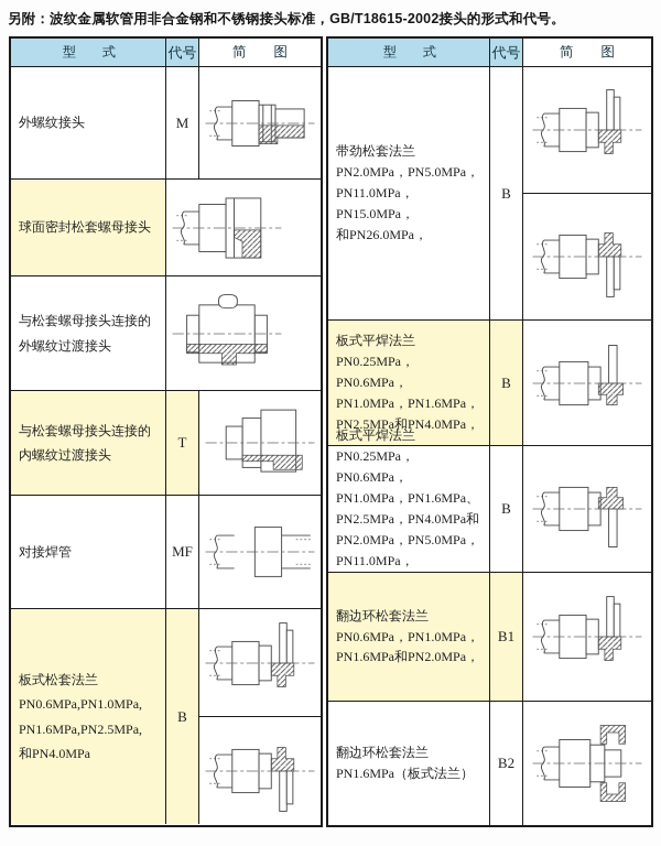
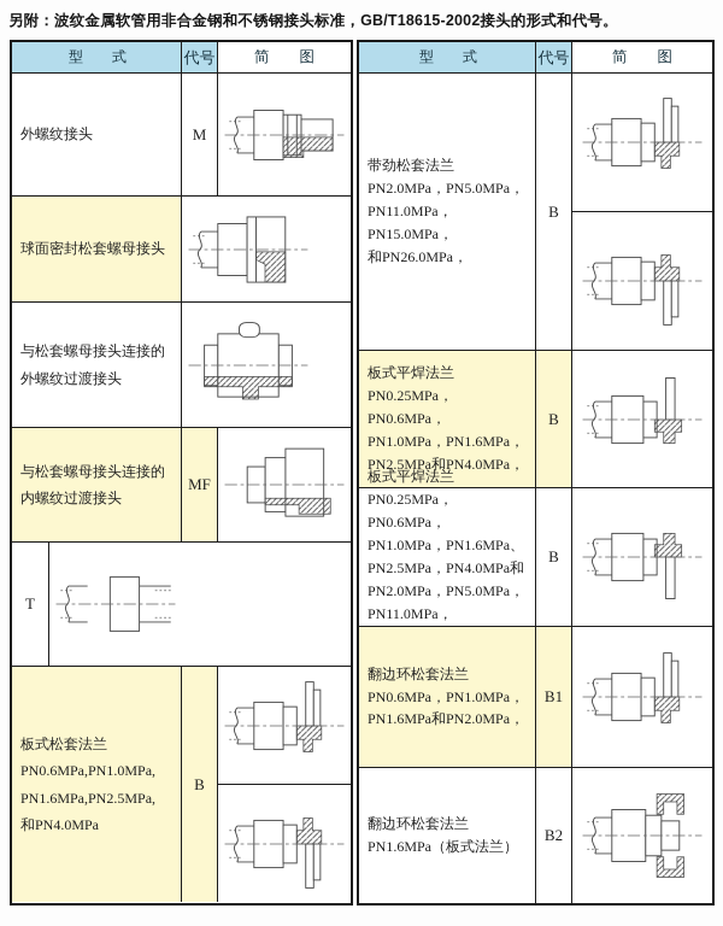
  另附：波纹金属软管用非合金钢和不锈钢接头标准，GB/T18615-2002接头的形式和代号。
  型 式
  代号
  简 图
  外螺纹接头
  M
  球面密封松套螺母接头
  与松套螺母接头连接的外螺纹过渡接头
  与松套螺母接头连接的内螺纹过渡接头
- T
+ MF
- 对接焊管
- MF
+ T
  板式松套法兰
  PN0.6MPa,PN1.0MPa,
  PN1.6MPa,PN2.5MPa,
  和PN4.0MPa
  B
  型 式
  代号
  简 图
  带劲松套法兰
  PN2.0MPa，PN5.0MPa，
  PN11.0MPa，PN15.0MPa，
  和PN26.0MPa，
  B
  板式平焊法兰
  PN0.25MPa，PN0.6MPa，
  PN1.0MPa，PN1.6MPa，
  PN2.5MPa和PN4.0MPa，
  B
  板式平焊法兰
  PN0.25MPa，PN0.6MPa，
  PN1.0MPa，PN1.6MPa、
  PN2.5MPa，PN4.0MPa和
  PN2.0MPa，PN5.0MPa，
  B
  翻边环松套法兰
  PN0.6MPa，PN1.0MPa，
  PN1.6MPa和PN2.0MPa，
  B1
  翻边环松套法兰
  PN1.6MPa（板式法兰）
  B2
